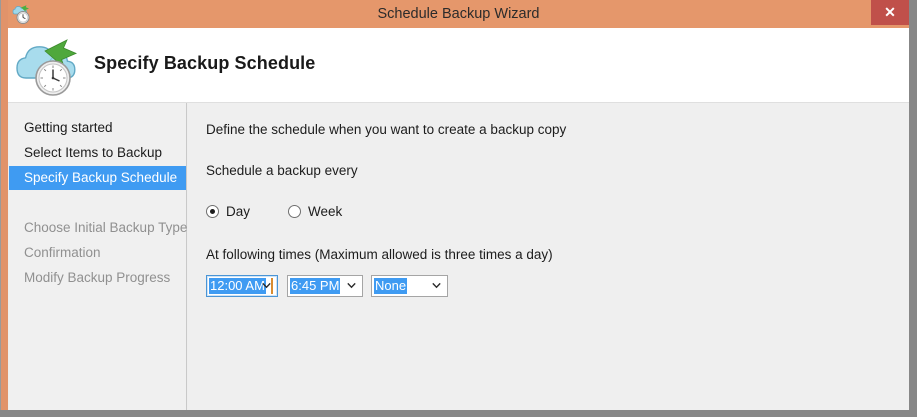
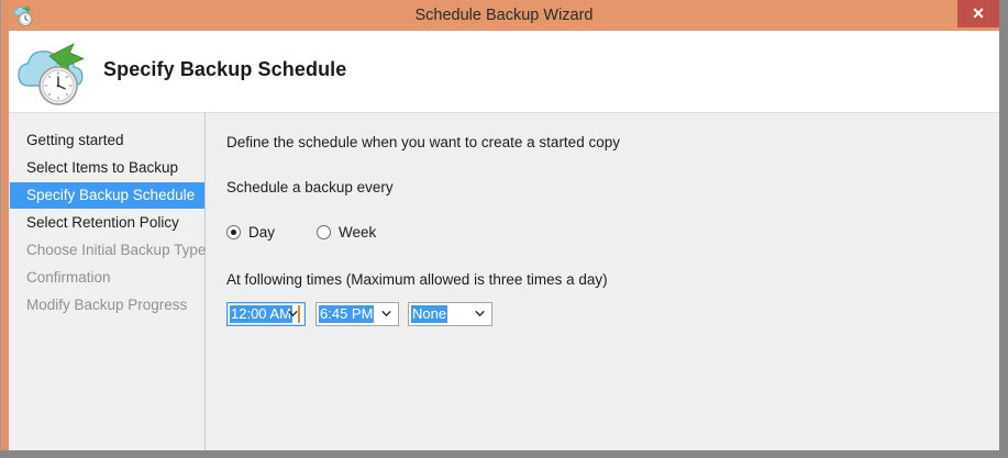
  Schedule Backup Wizard
  ✕
  Specify Backup Schedule
  Getting started
  Select Items to Backup
  Specify Backup Schedule
+ Select Retention Policy
  Choose Initial Backup Type
  Confirmation
  Modify Backup Progress
- Define the schedule when you want to create a backup copy
+ Define the schedule when you want to create a started copy
  Schedule a backup every
  Day
  Week
  At following times (Maximum allowed is three times a day)
  12:00 AM
  6:45 PM
  None
